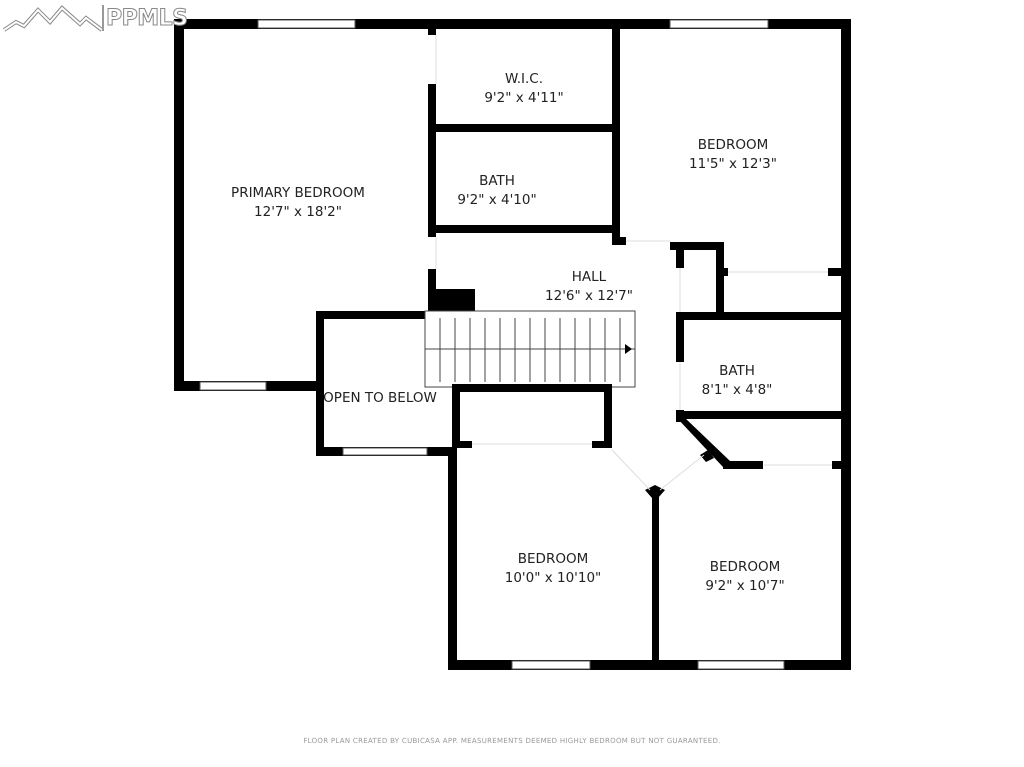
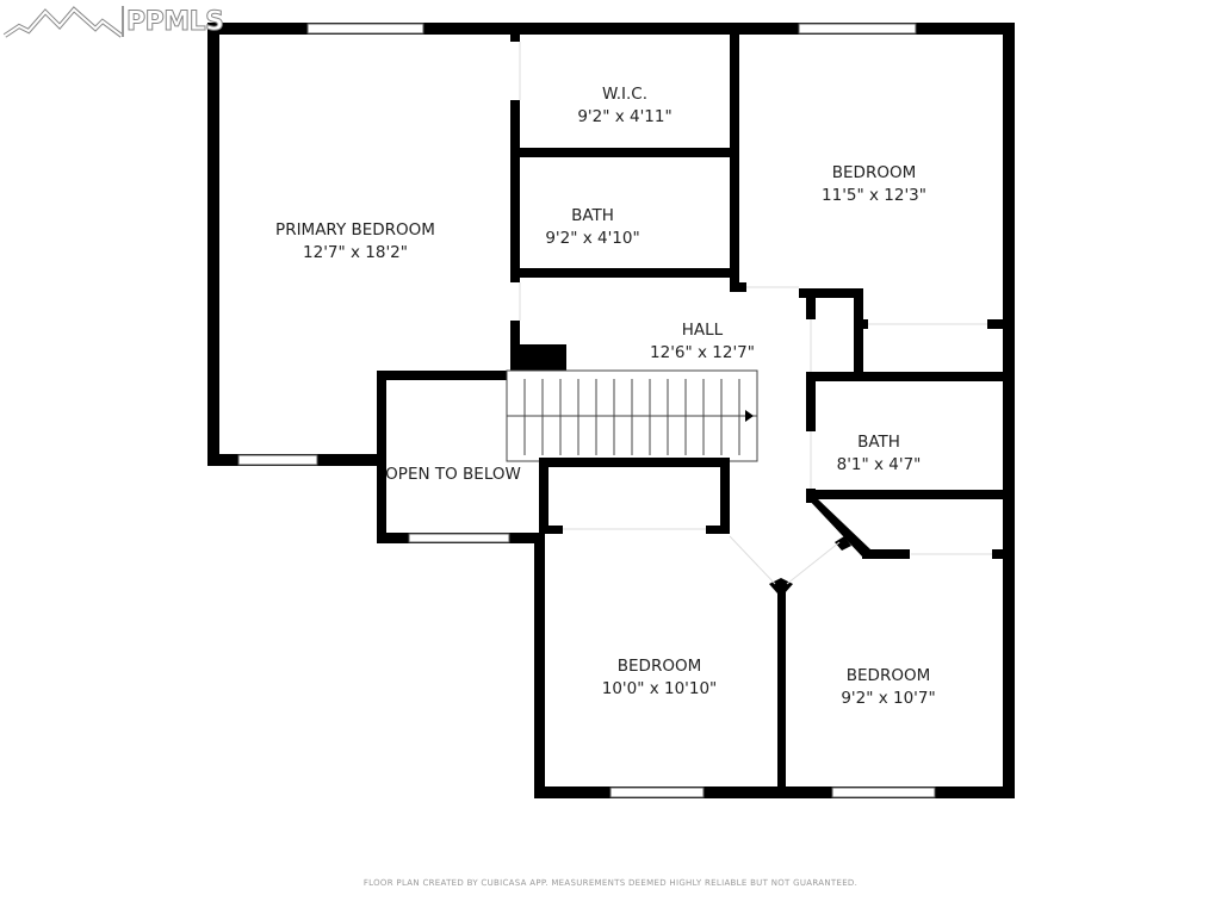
  PPMLS
  PRIMARY BEDROOM
  12'7" x 18'2"
  W.I.C.
  9'2" x 4'11"
  BATH
  9'2" x 4'10"
  BEDROOM
  11'5" x 12'3"
  HALL
  12'6" x 12'7"
  BATH
- 8'1" x 4'8"
+ 8'1" x 4'7"
  OPEN TO BELOW
  BEDROOM
  10'0" x 10'10"
  BEDROOM
  9'2" x 10'7"
- FLOOR PLAN CREATED BY CUBICASA APP. MEASUREMENTS DEEMED HIGHLY BEDROOM BUT NOT GUARANTEED.
+ FLOOR PLAN CREATED BY CUBICASA APP. MEASUREMENTS DEEMED HIGHLY RELIABLE BUT NOT GUARANTEED.
